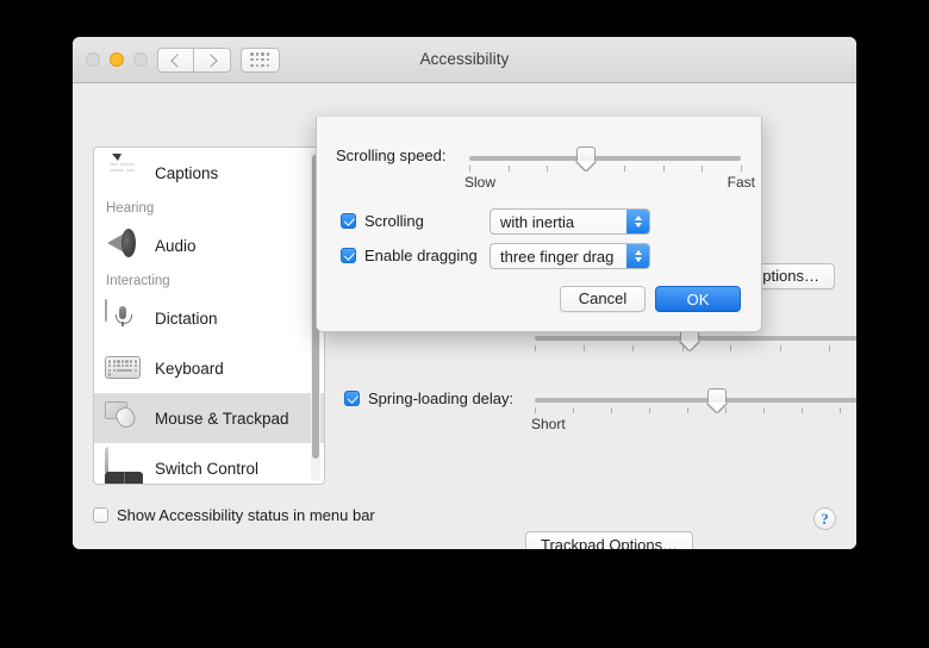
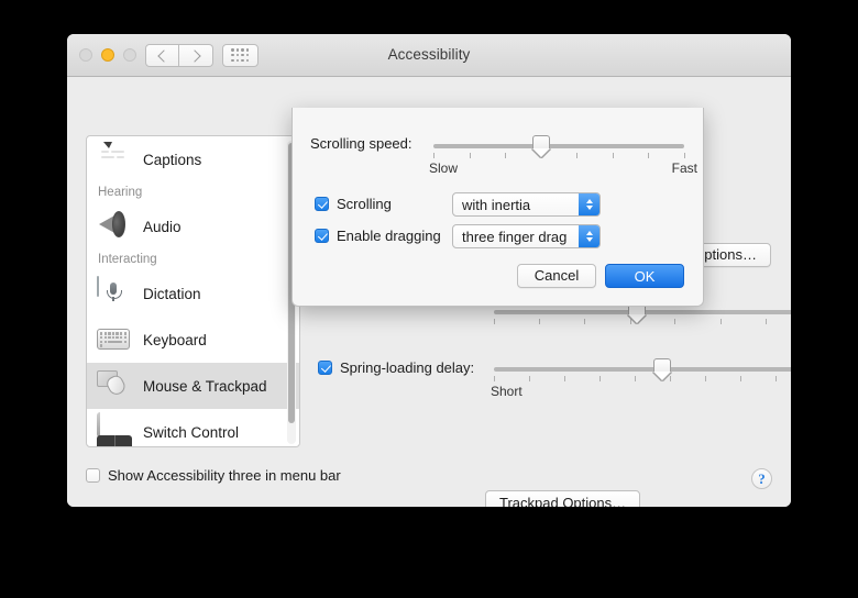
  Accessibility
  Captions
  Hearing
  Audio
  Interacting
  Dictation
  Keyboard
  Mouse & Trackpad
  Switch Control
  ptions…
  Spring-loading delay:
  Short
  Trackpad Options…
- Show Accessibility status in menu bar
+ Show Accessibility three in menu bar
  ?
  Scrolling speed:
  Slow
  Fast
  Scrolling
  with inertia
  Enable dragging
  three finger drag
  Cancel
  OK
